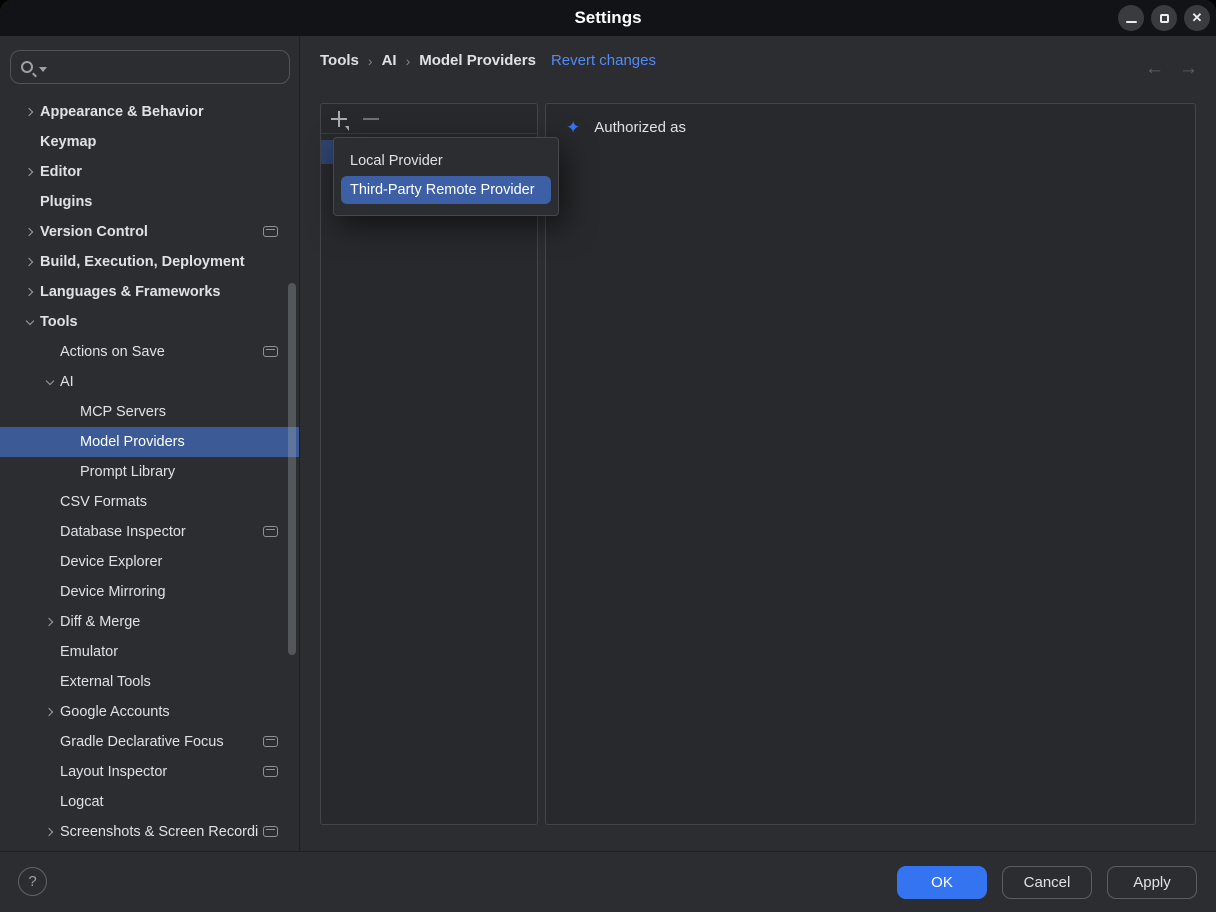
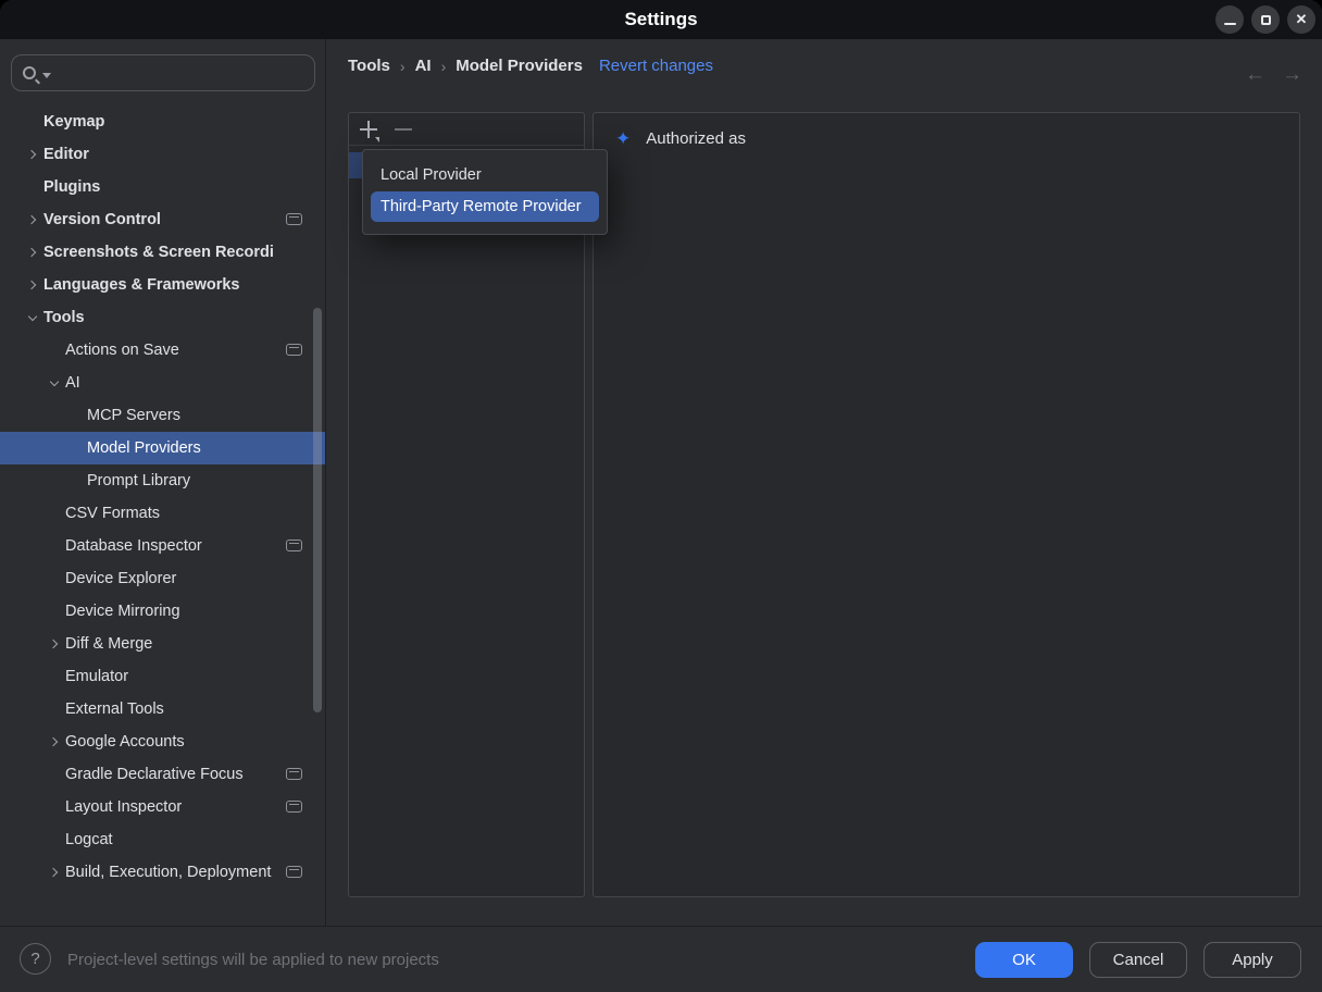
  Settings
  ✕
- Appearance & Behavior
  Keymap
  Editor
  Plugins
  Version Control
- Build, Execution, Deployment
+ Screenshots & Screen Recordi
  Languages & Frameworks
  Tools
  Actions on Save
  AI
  MCP Servers
  Model Providers
  Prompt Library
  CSV Formats
  Database Inspector
  Device Explorer
  Device Mirroring
  Diff & Merge
  Emulator
  External Tools
  Google Accounts
  Gradle Declarative Focus
  Layout Inspector
  Logcat
- Screenshots & Screen Recordi
+ Build, Execution, Deployment
  Tools
  ›
  AI
  ›
  Model Providers
  Revert changes
  ←
  →
  ✦
  Authorized as
  Local Provider
  Third-Party Remote Provider
  ?
+ Project-level settings will be applied to new projects
  OK
  Cancel
  Apply
